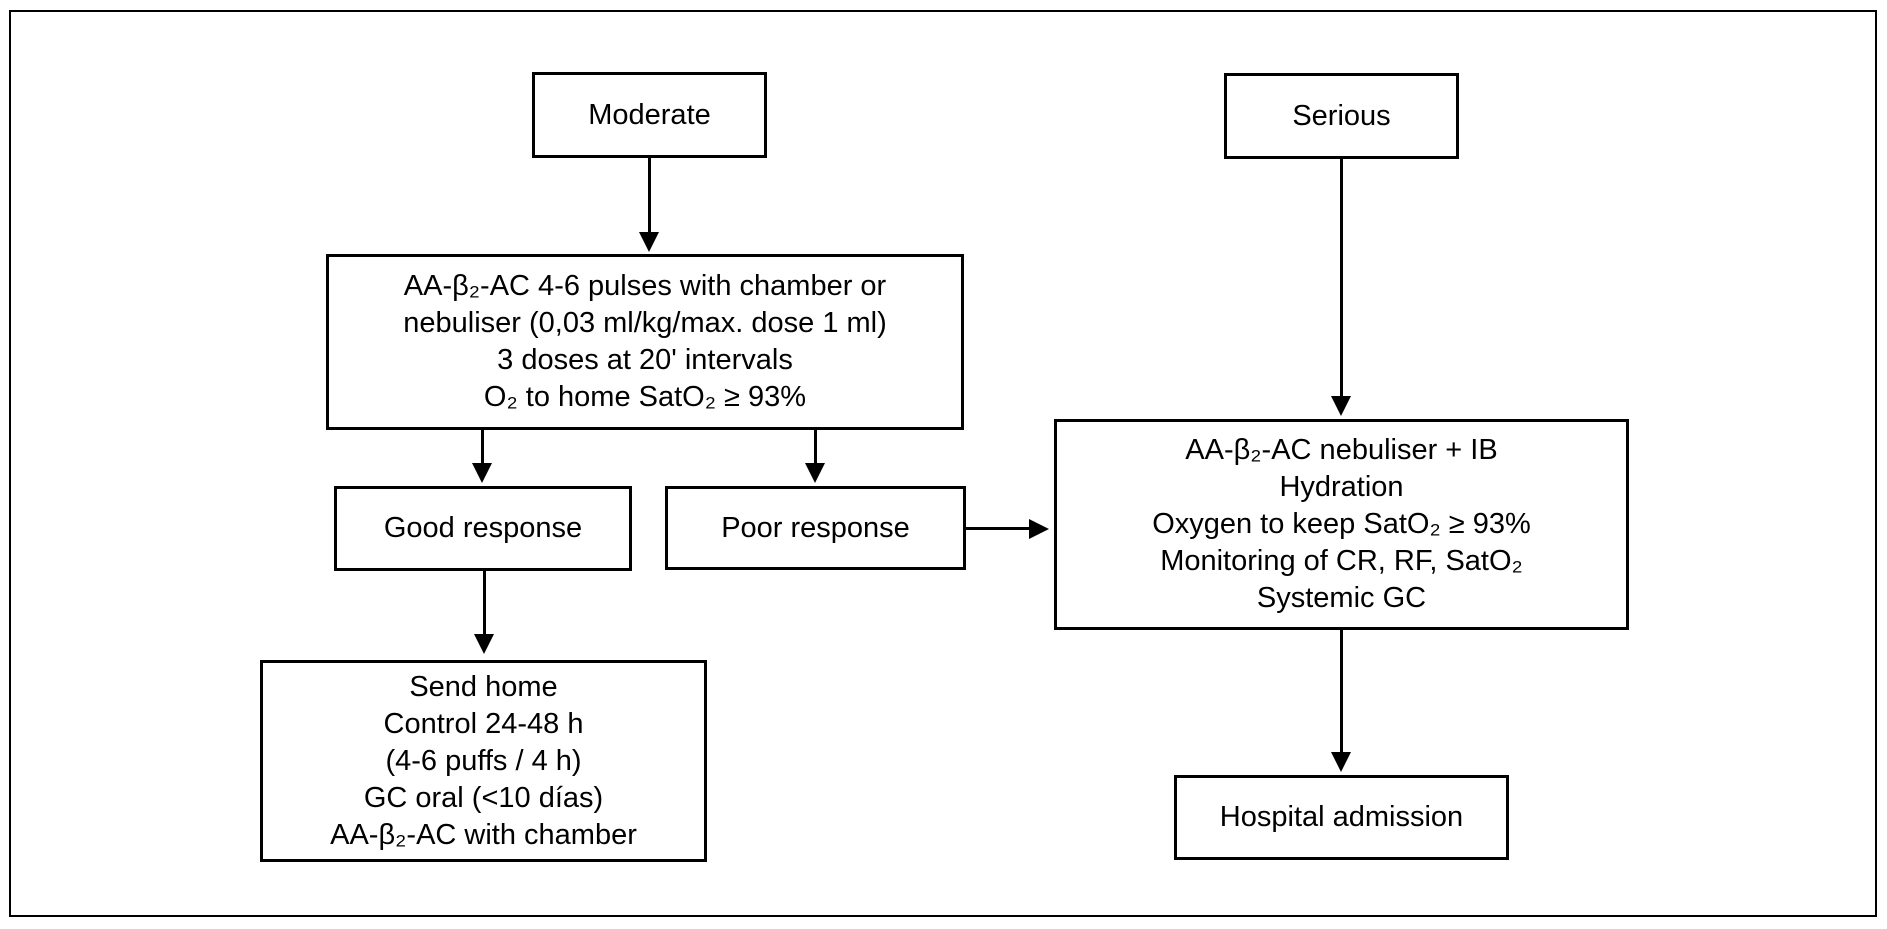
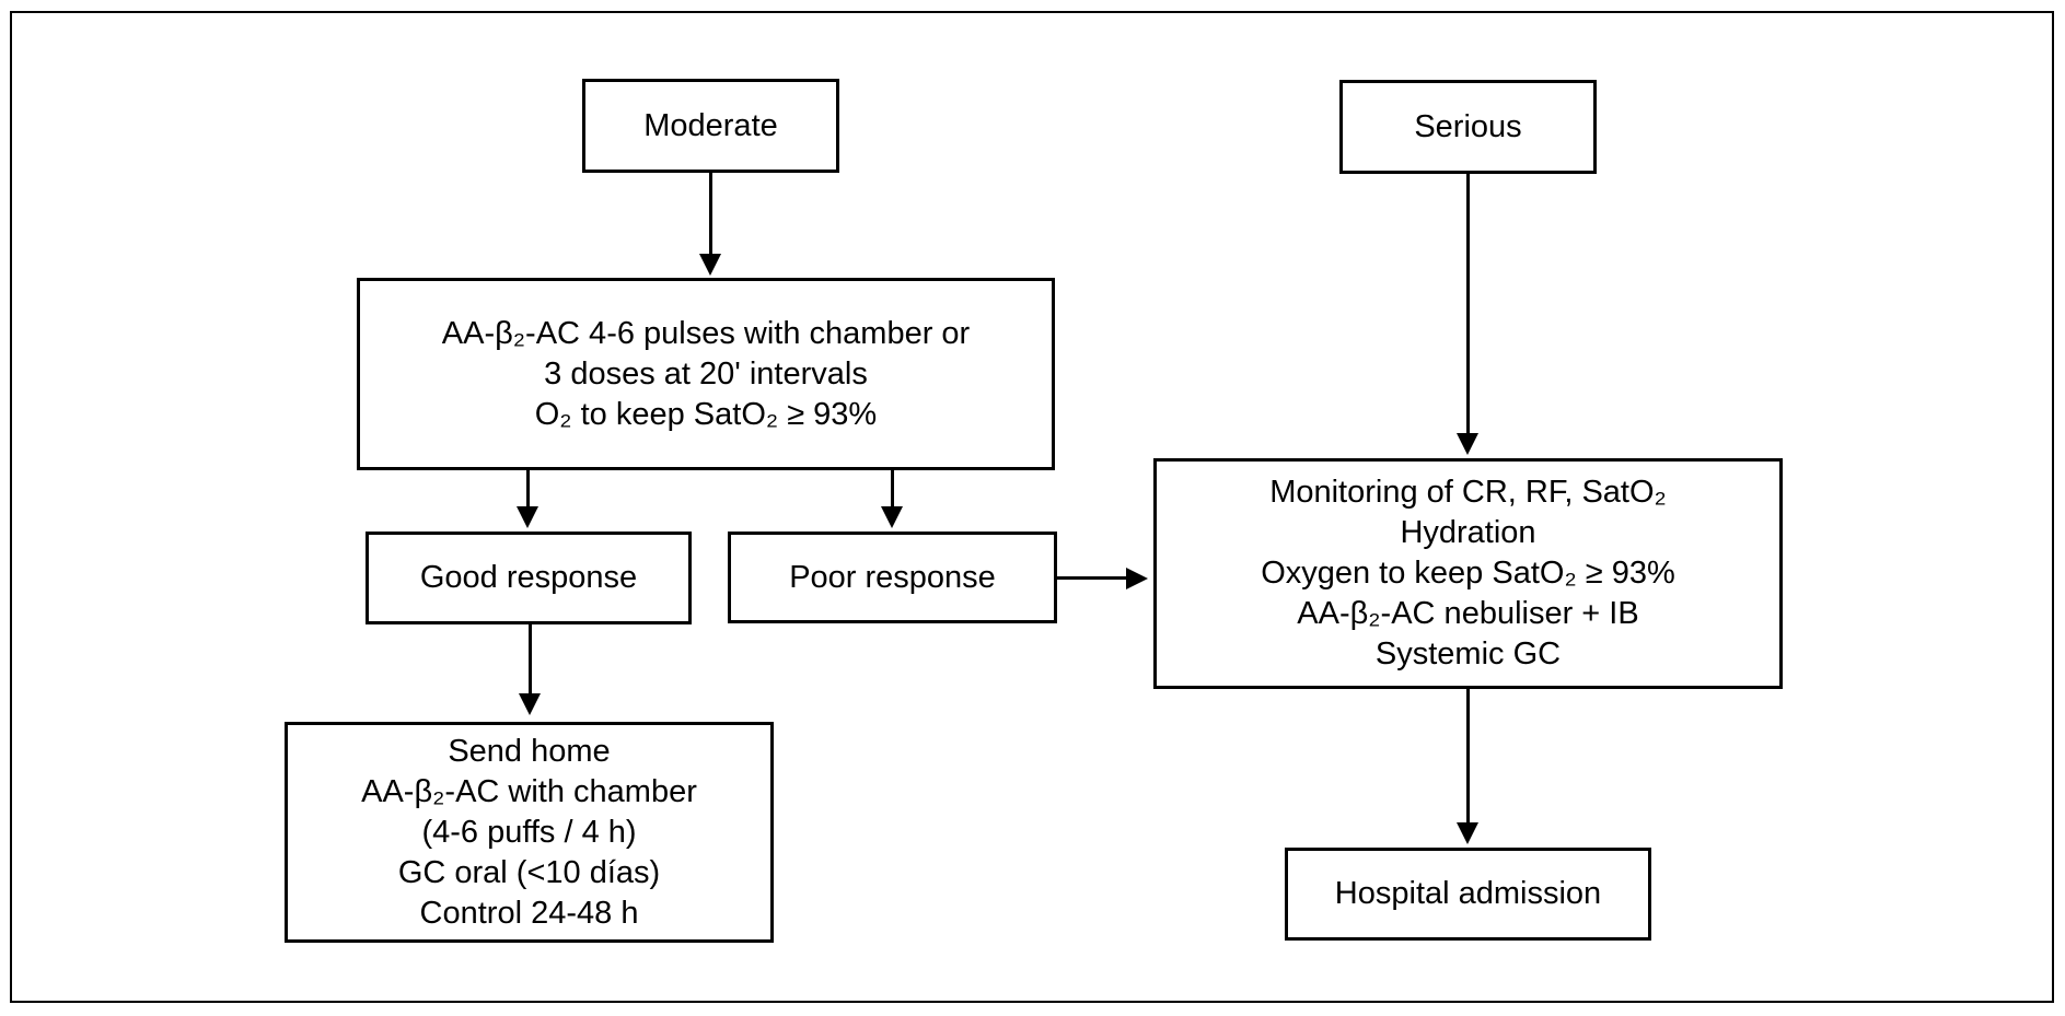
  Moderate
  Serious
  AA-β₂-AC 4-6 pulses with chamber or
- nebuliser (0,03 ml/kg/max. dose 1 ml)
  3 doses at 20' intervals
- O₂ to home SatO₂ ≥ 93%
+ O₂ to keep SatO₂ ≥ 93%
  Good response
  Poor response
- AA-β₂-AC nebuliser + IB
+ Monitoring of CR, RF, SatO₂
  Hydration
  Oxygen to keep SatO₂ ≥ 93%
- Monitoring of CR, RF, SatO₂
+ AA-β₂-AC nebuliser + IB
  Systemic GC
  Send home
- Control 24-48 h
+ AA-β₂-AC with chamber
  (4-6 puffs / 4 h)
  GC oral (<10 días)
- AA-β₂-AC with chamber
+ Control 24-48 h
  Hospital admission
